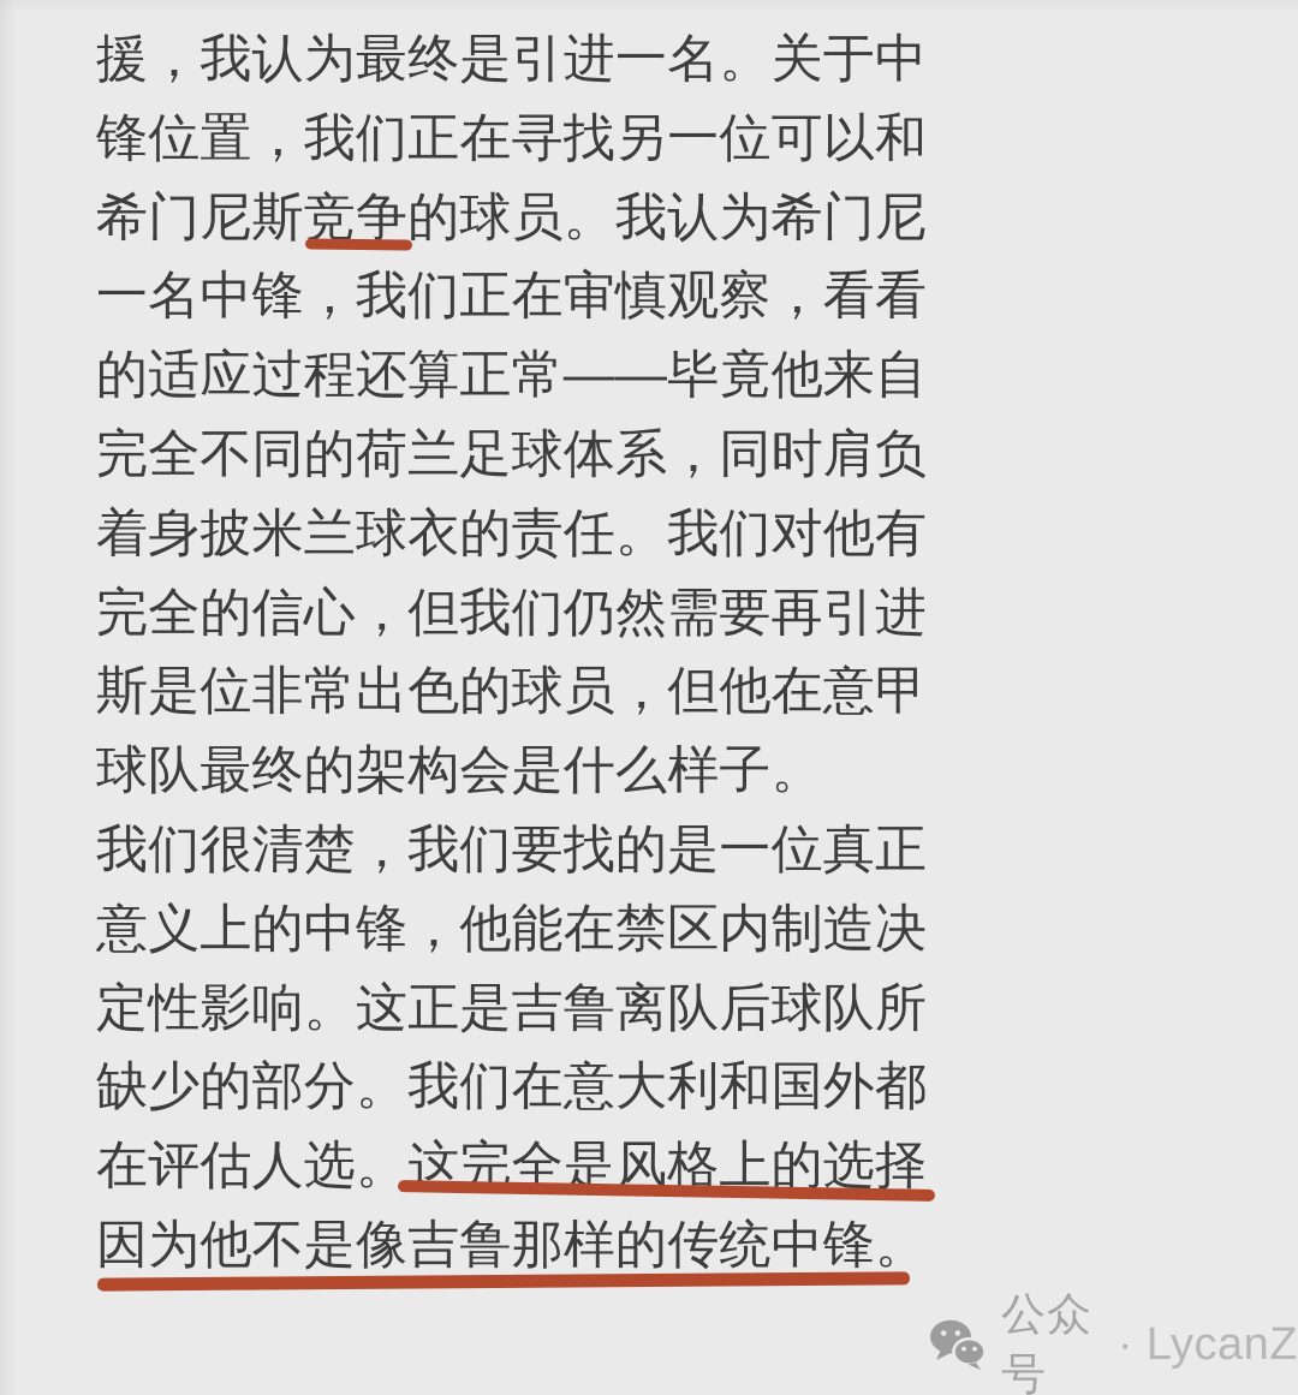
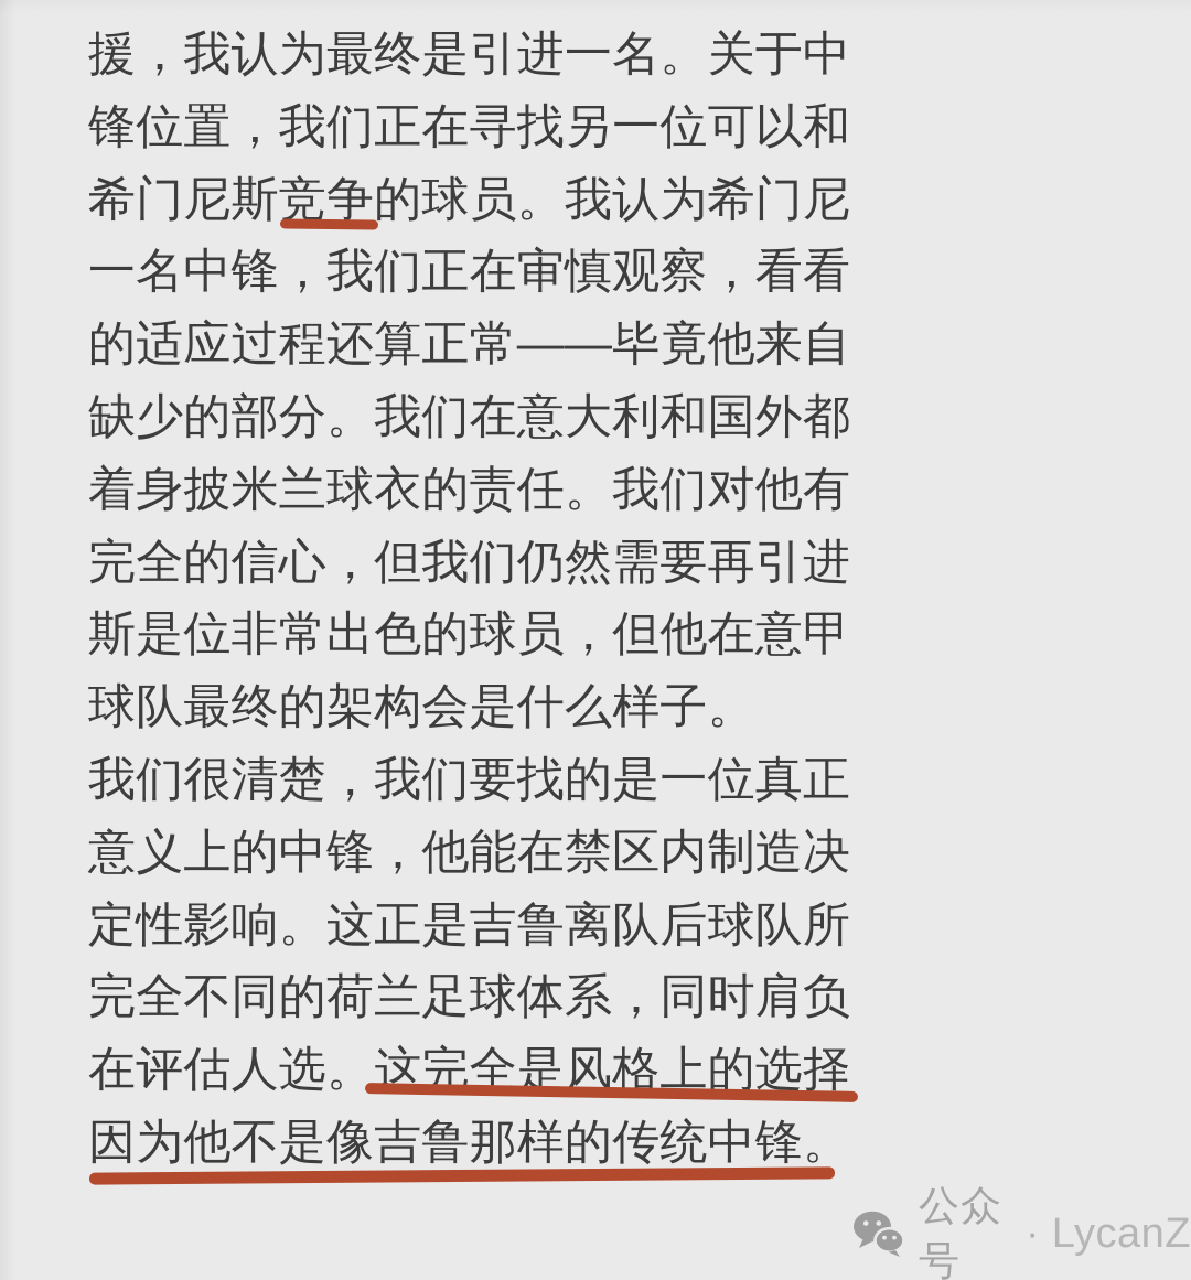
  援，我认为最终是引进一名。关于中
  锋位置，我们正在寻找另一位可以和
  希门尼斯竞争的球员。我认为希门尼
  一名中锋，我们正在审慎观察，看看
  的适应过程还算正常——毕竟他来自
- 完全不同的荷兰足球体系，同时肩负
+ 缺少的部分。我们在意大利和国外都
  着身披米兰球衣的责任。我们对他有
  完全的信心，但我们仍然需要再引进
  斯是位非常出色的球员，但他在意甲
  球队最终的架构会是什么样子。
  我们很清楚，我们要找的是一位真正
  意义上的中锋，他能在禁区内制造决
  定性影响。这正是吉鲁离队后球队所
- 缺少的部分。我们在意大利和国外都
+ 完全不同的荷兰足球体系，同时肩负
  在评估人选。这完全是风格上的选择
  因为他不是像吉鲁那样的传统中锋。
  公众号
  ·
  LycanZ
